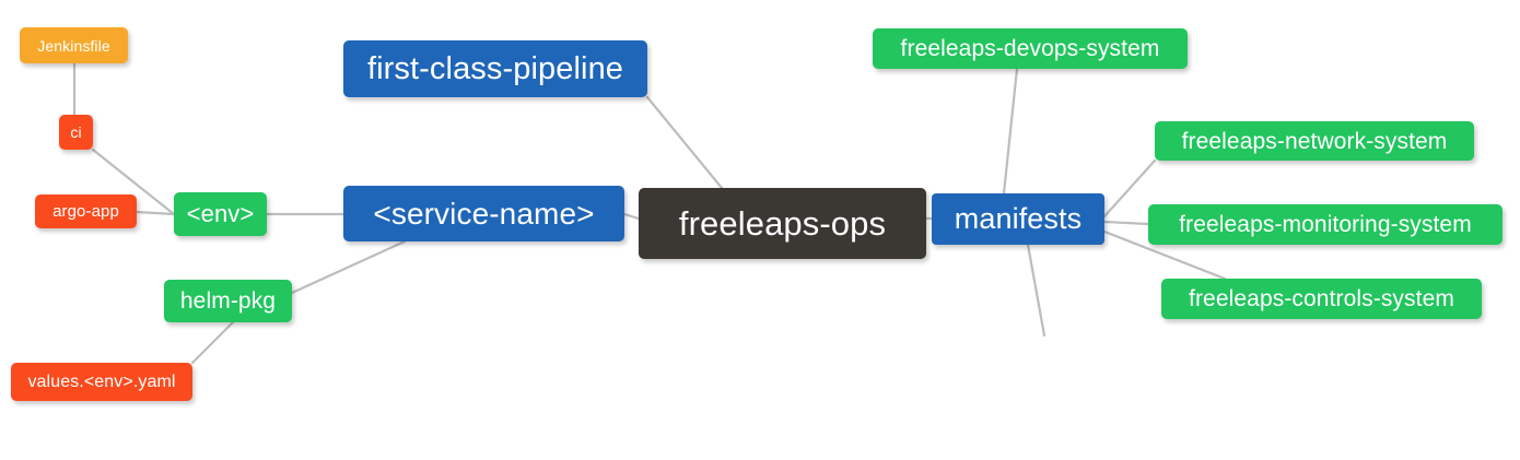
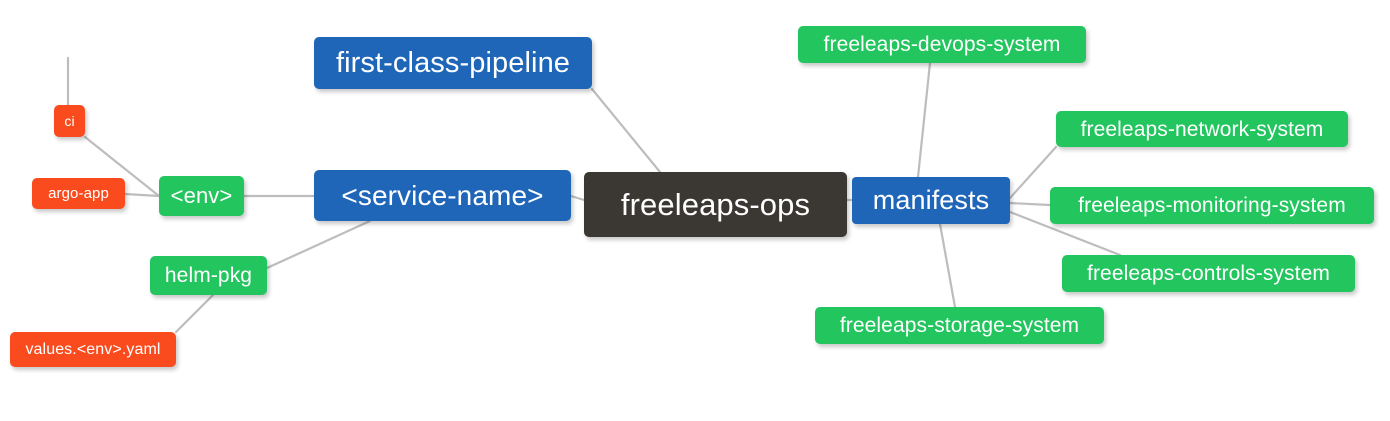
- Jenkinsfile
  ci
  argo-app
  values.<env>.yaml
  helm-pkg
  <env>
  first-class-pipeline
  <service-name>
  freeleaps-ops
  manifests
  freeleaps-devops-system
  freeleaps-network-system
  freeleaps-monitoring-system
  freeleaps-controls-system
+ freeleaps-storage-system
